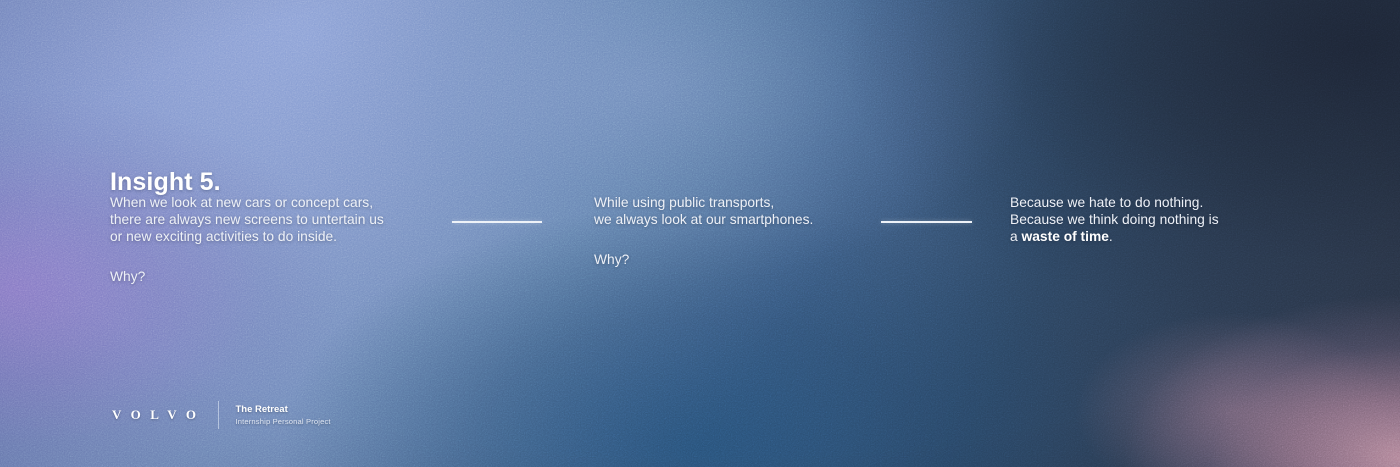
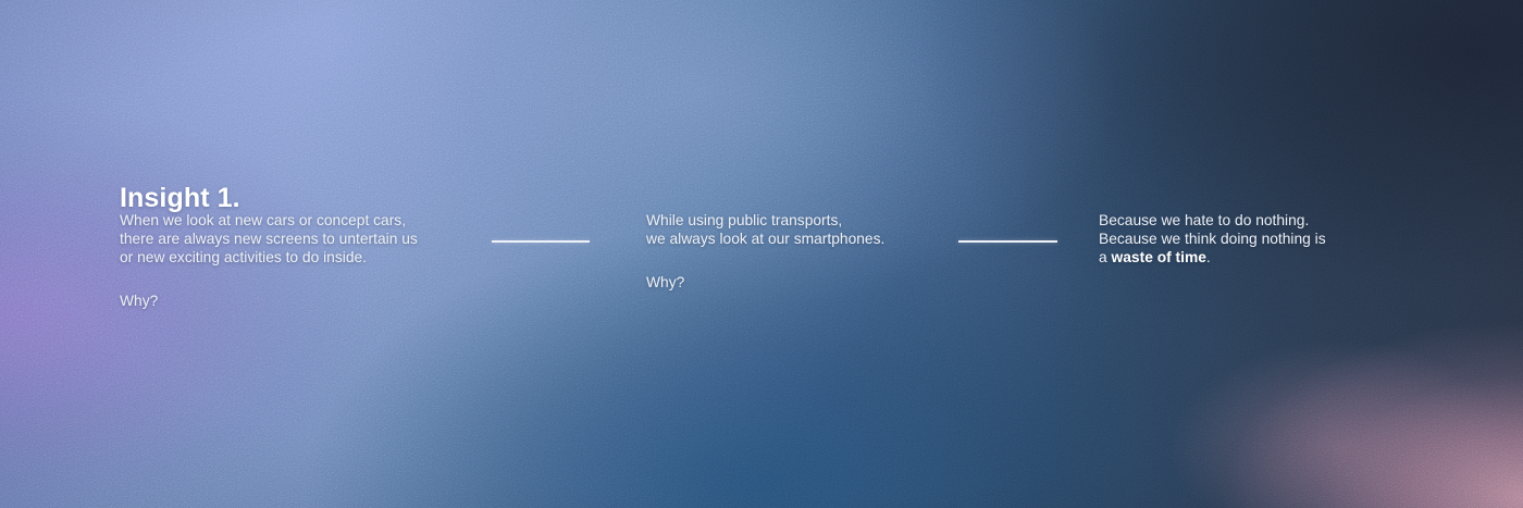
- Insight 5.
+ Insight 1.
  When we look at new cars or concept cars,
  there are always new screens to untertain us
  or new exciting activities to do inside.
  Why?
  While using public transports,
  we always look at our smartphones.
  Why?
  Because we hate to do nothing.
  Because we think doing nothing is
  a waste of time.
- VOLVO
- The Retreat
- Internship Personal Project
